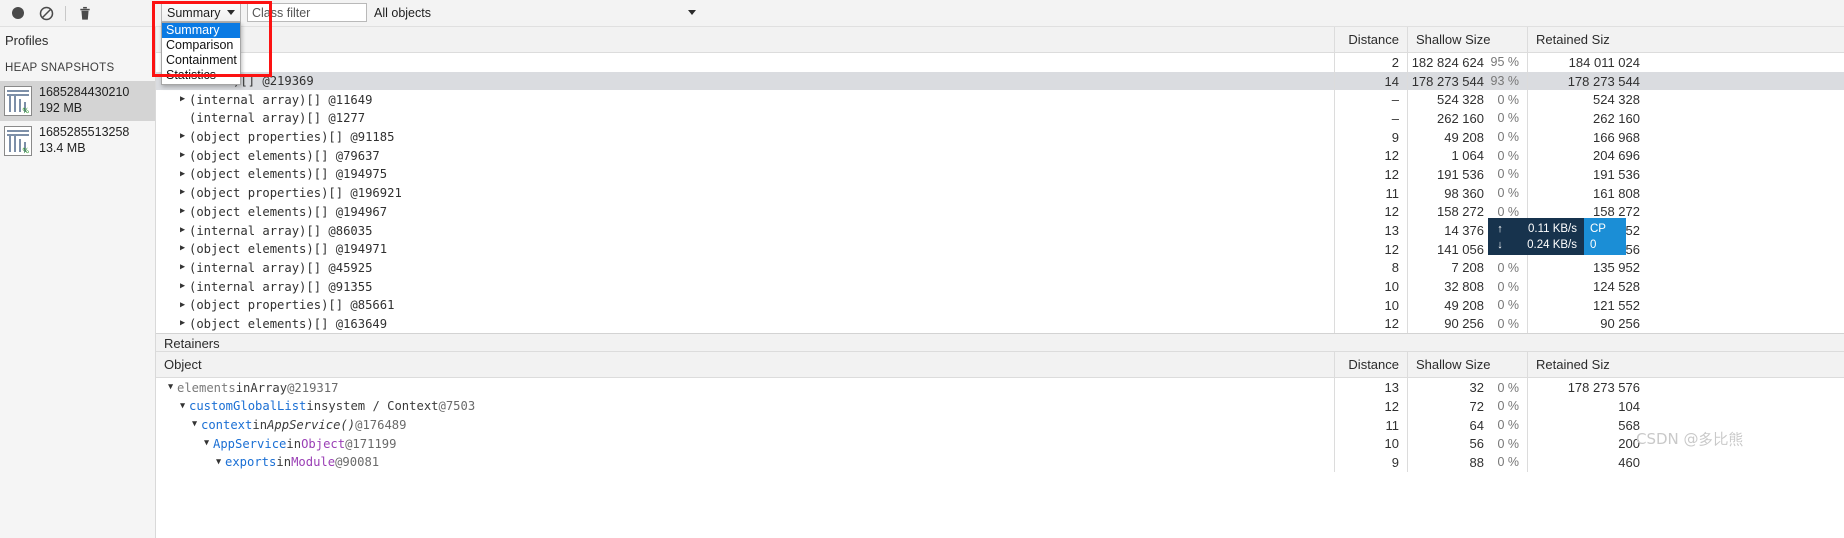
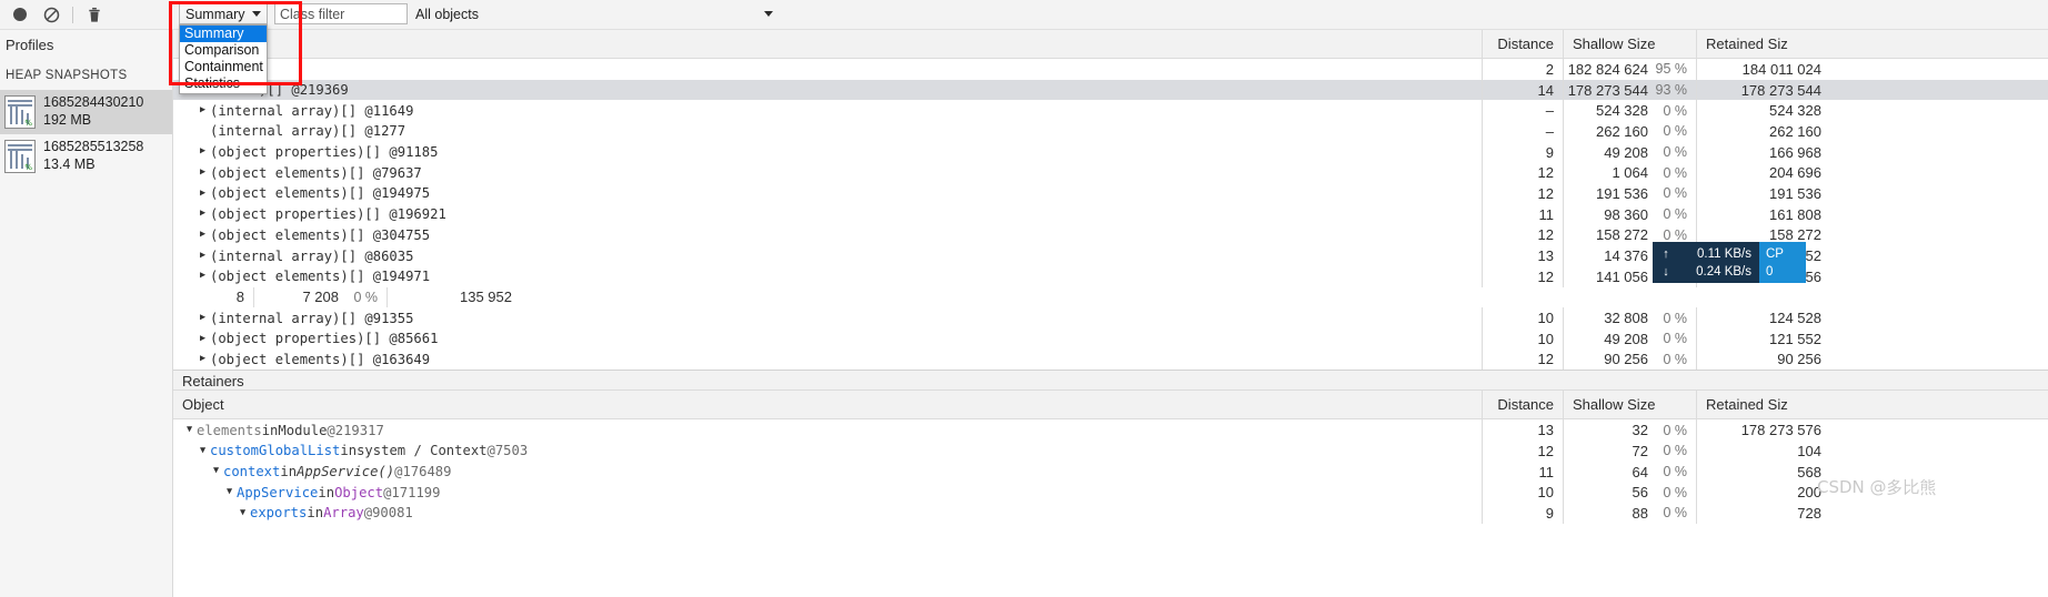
  Summary
  Class filter
  All objects
  Summary
  Comparison
  Containment
  Statistics
  Profiles
  HEAP SNAPSHOTS
  %
  1685284430210
  192 MB
  %
  1685285513258
  13.4 MB
  Distance
  Shallow Size
  Retained Siz
  2
  182 824 624
  95 %
  184 011 024
  14
  178 273 544
  93 %
  178 273 544
  (internal array)[] @11649
  –
  524 328
  0 %
  524 328
  (internal array)[] @1277
  –
  262 160
  0 %
  262 160
  (object properties)[] @91185
  9
  49 208
  0 %
  166 968
  (object elements)[] @79637
  12
  1 064
  0 %
  204 696
  (object elements)[] @194975
  12
  191 536
  0 %
  191 536
  (object properties)[] @196921
  11
  98 360
  0 %
  161 808
- (object elements)[] @194967
+ (object elements)[] @304755
  12
  158 272
  0 %
  158 272
  (internal array)[] @86035
  13
  14 376
  (object elements)[] @194971
  12
  141 056
- (internal array)[] @45925
  8
  7 208
  0 %
  135 952
  (internal array)[] @91355
  10
  32 808
  0 %
  124 528
  (object properties)[] @85661
  10
  49 208
  0 %
  121 552
  (object elements)[] @163649
  12
  90 256
  0 %
  90 256
  Retainers
  Object
  Distance
  Shallow Size
  Retained Siz
  elements
  in
- Array
+ Module
  @219317
  13
  32
  0 %
  178 273 576
  customGlobalList
  in
  system / Context
  @7503
  12
  72
  0 %
  104
  context
  in
  AppService()
  @176489
  11
  64
  0 %
  568
  AppService
  in
  Object
  @171199
  10
  56
  0 %
  200
  exports
  in
- Module
+ Array
  @90081
  9
  88
  0 %
- 460
+ 728
  ↑
  0.11 KB/s
  ↓
  0.24 KB/s
  CP
  0
  CSDN @多比熊
